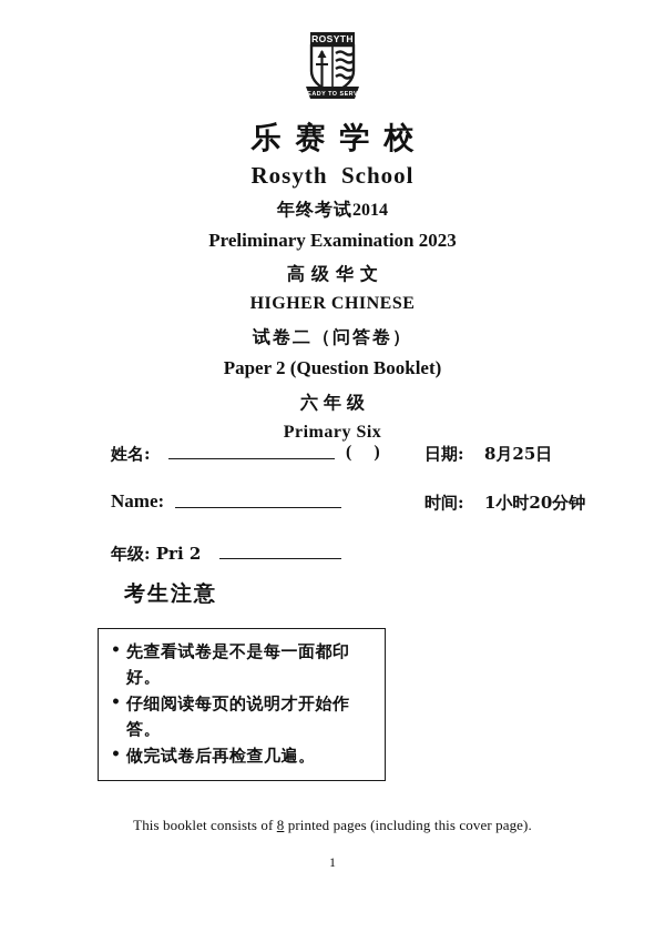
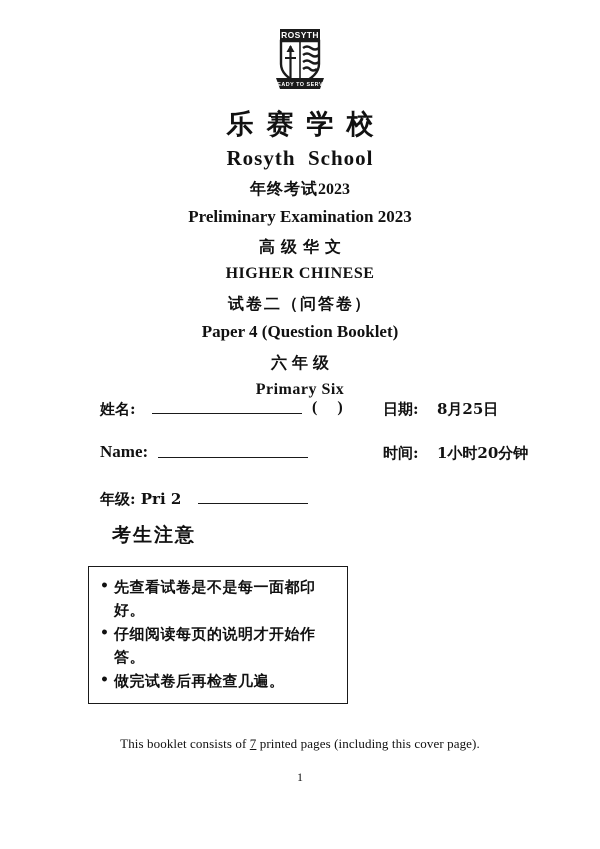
  ROSYTH
  乐赛学校
  Rosyth School
- 年终考试2014
+ 年终考试2023
  Preliminary Examination 2023
  高级华文
  HIGHER CHINESE
  试卷二（问答卷）
- Paper 2 (Question Booklet)
+ Paper 4 (Question Booklet)
  六年级
  Primary Six
  姓名:
  ( )
  日期:
  8月25日
  Name:
  时间:
  1小时20分钟
  年级: Pri 2
  考生注意
  先查看试卷是不是每一面都印好。
  仔细阅读每页的说明才开始作答。
  做完试卷后再检查几遍。
- This booklet consists of 8 printed pages (including this cover page).
+ This booklet consists of 7 printed pages (including this cover page).
  1
